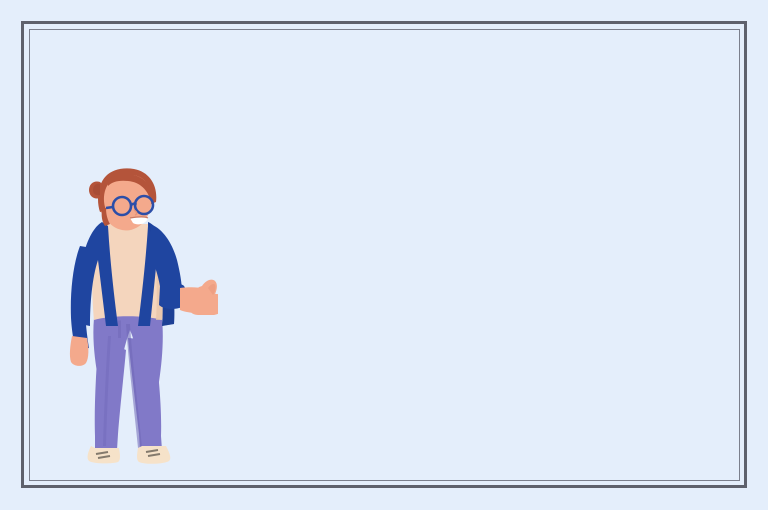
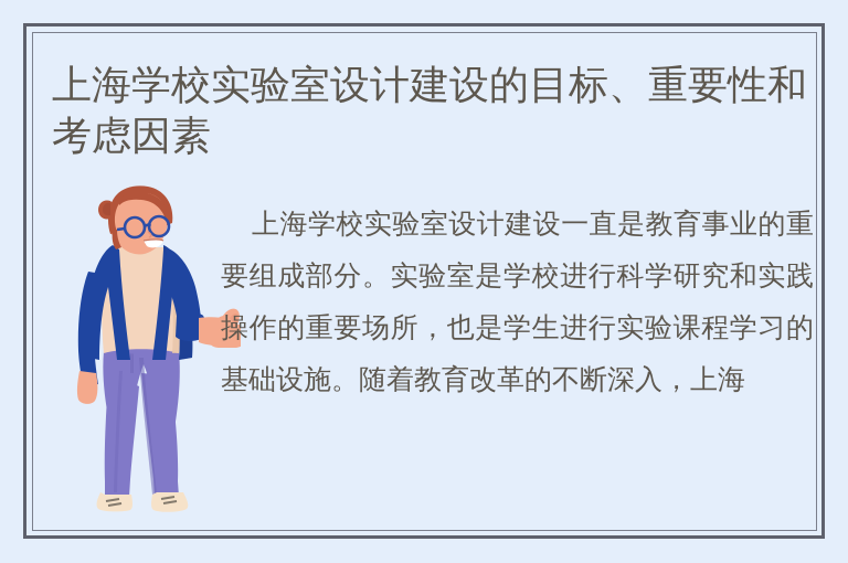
+ 上海学校实验室设计建设的目标、重要性和考虑因素
+ 上海学校实验室设计建设一直是教育事业的重要组成部分。实验室是学校进行科学研究和实践操作的重要场所，也是学生进行实验课程学习的基础设施。随着教育改革的不断深入，上海
